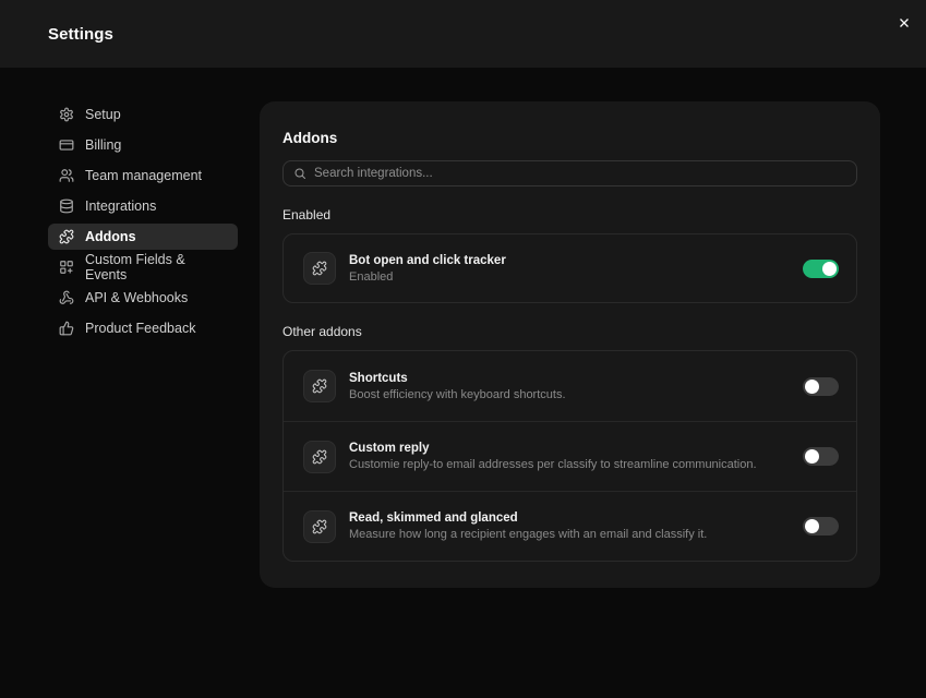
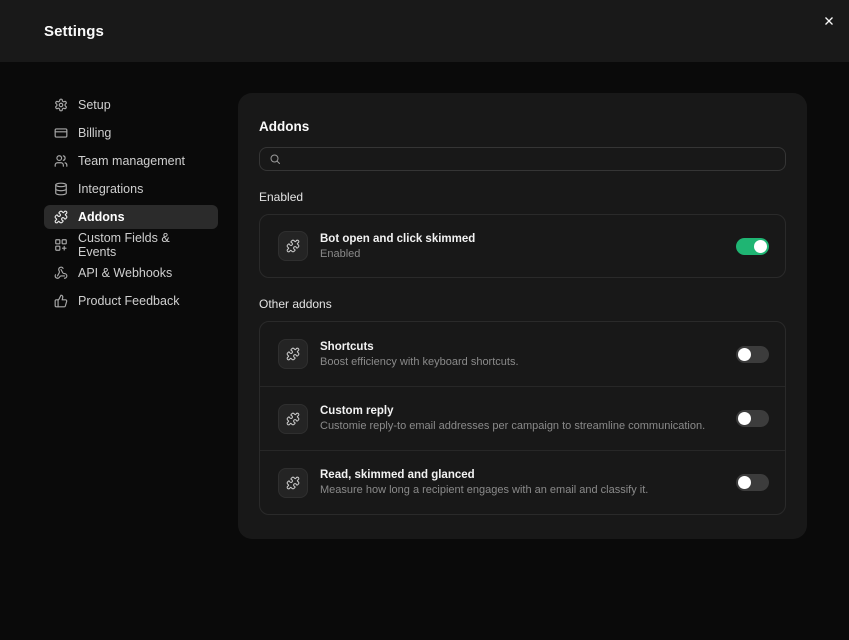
  Settings
  Setup
  Billing
  Team management
  Integrations
  Addons
  Custom Fields & Events
  API & Webhooks
  Product Feedback
  Addons
- Search integrations...
  Enabled
- Bot open and click tracker
+ Bot open and click skimmed
  Enabled
  Other addons
  Shortcuts
  Boost efficiency with keyboard shortcuts.
  Custom reply
- Customie reply-to email addresses per classify to streamline communication.
+ Customie reply-to email addresses per campaign to streamline communication.
  Read, skimmed and glanced
  Measure how long a recipient engages with an email and classify it.
